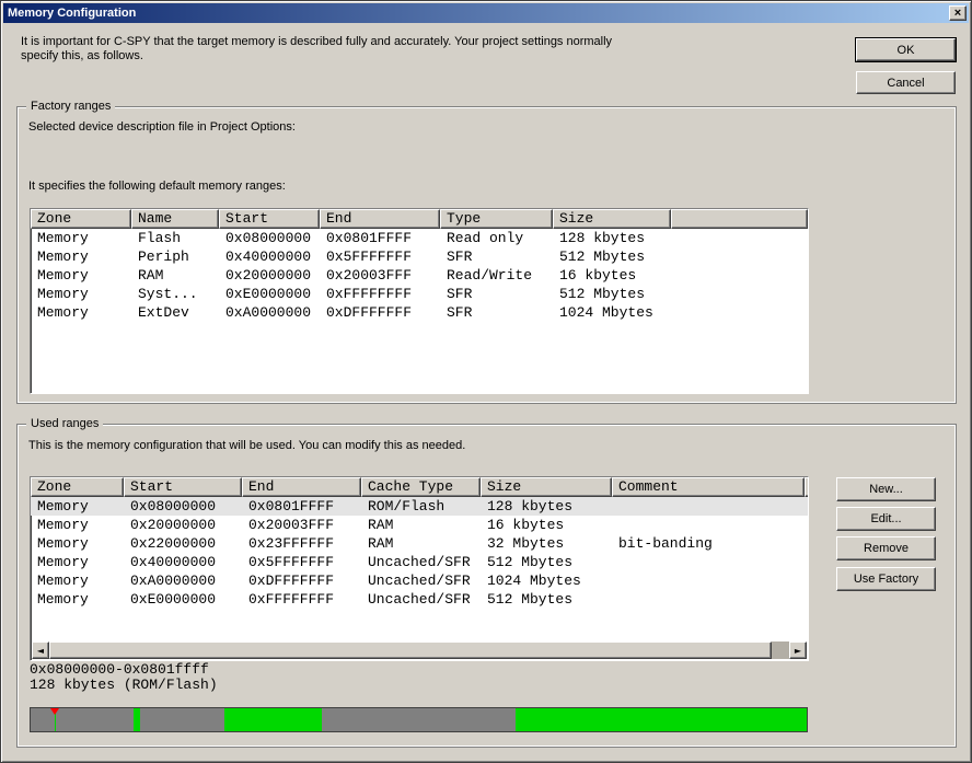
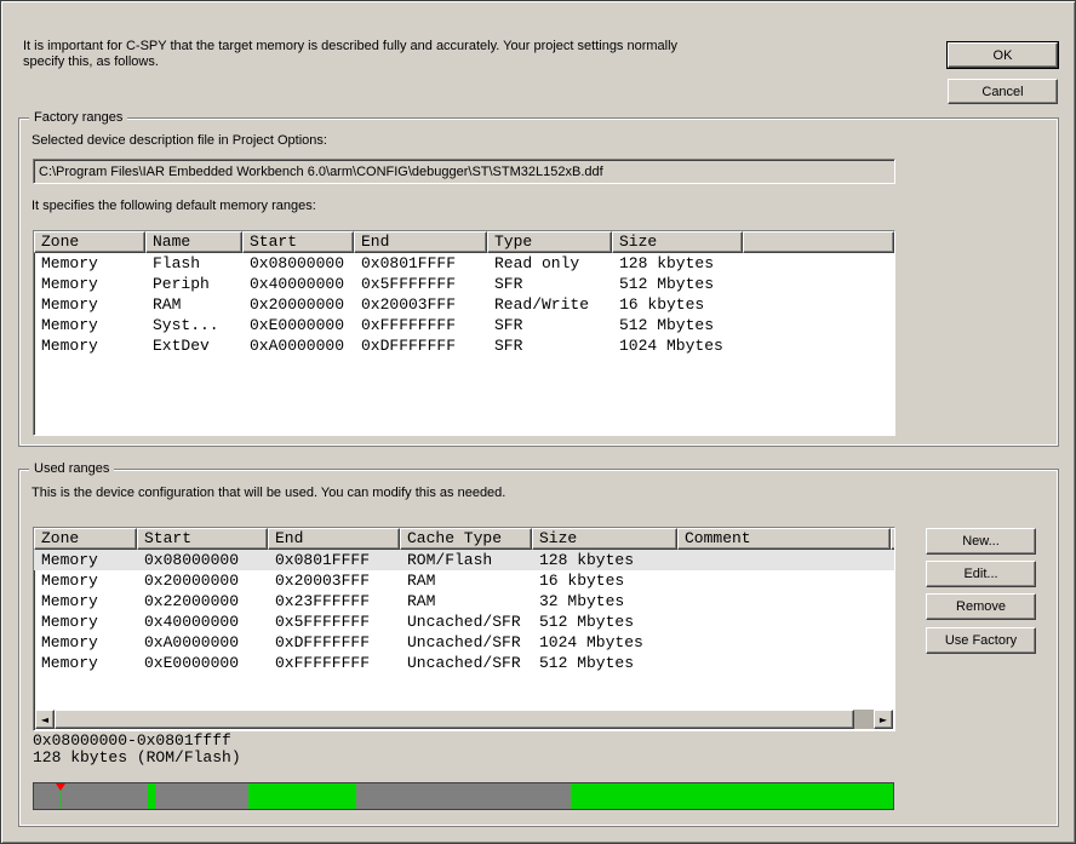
- Memory Configuration
- ×
  It is important for C-SPY that the target memory is described fully and accurately. Your project settings normally specify this, as follows.
  OK
  Cancel
  Factory ranges
  Selected device description file in Project Options:
+ C:\Program Files\IAR Embedded Workbench 6.0\arm\CONFIG\debugger\ST\STM32L152xB.ddf
  It specifies the following default memory ranges:
  Zone
  Name
  Start
  End
  Type
  Size
  Memory
  Flash
  0x08000000
  0x0801FFFF
  Read only
  128 kbytes
  Memory
  Periph
  0x40000000
  0x5FFFFFFF
  SFR
  512 Mbytes
  Memory
  RAM
  0x20000000
  0x20003FFF
  Read/Write
  16 kbytes
  Memory
  Syst...
  0xE0000000
  0xFFFFFFFF
  SFR
  512 Mbytes
  Memory
  ExtDev
  0xA0000000
  0xDFFFFFFF
  SFR
  1024 Mbytes
  Used ranges
- This is the memory configuration that will be used. You can modify this as needed.
+ This is the device configuration that will be used. You can modify this as needed.
  Zone
  Start
  End
  Cache Type
  Size
  Comment
  Memory
  0x08000000
  0x0801FFFF
  ROM/Flash
  128 kbytes
  Memory
  0x20000000
  0x20003FFF
  RAM
  16 kbytes
  Memory
  0x22000000
  0x23FFFFFF
  RAM
  32 Mbytes
- bit-banding
  Memory
  0x40000000
  0x5FFFFFFF
  Uncached/SFR
  512 Mbytes
  Memory
  0xA0000000
  0xDFFFFFFF
  Uncached/SFR
  1024 Mbytes
  Memory
  0xE0000000
  0xFFFFFFFF
  Uncached/SFR
  512 Mbytes
  ◄
  ►
  New...
  Edit...
  Remove
  Use Factory
  0x08000000-0x0801ffff
  128 kbytes (ROM/Flash)
